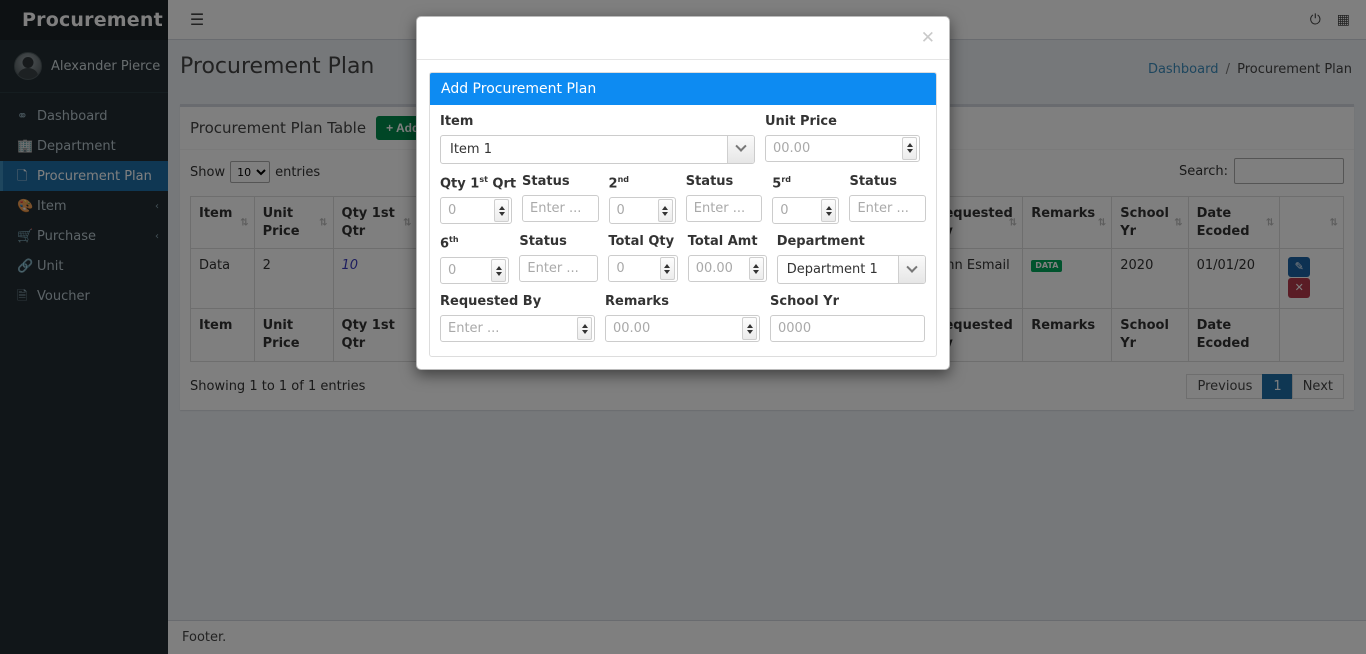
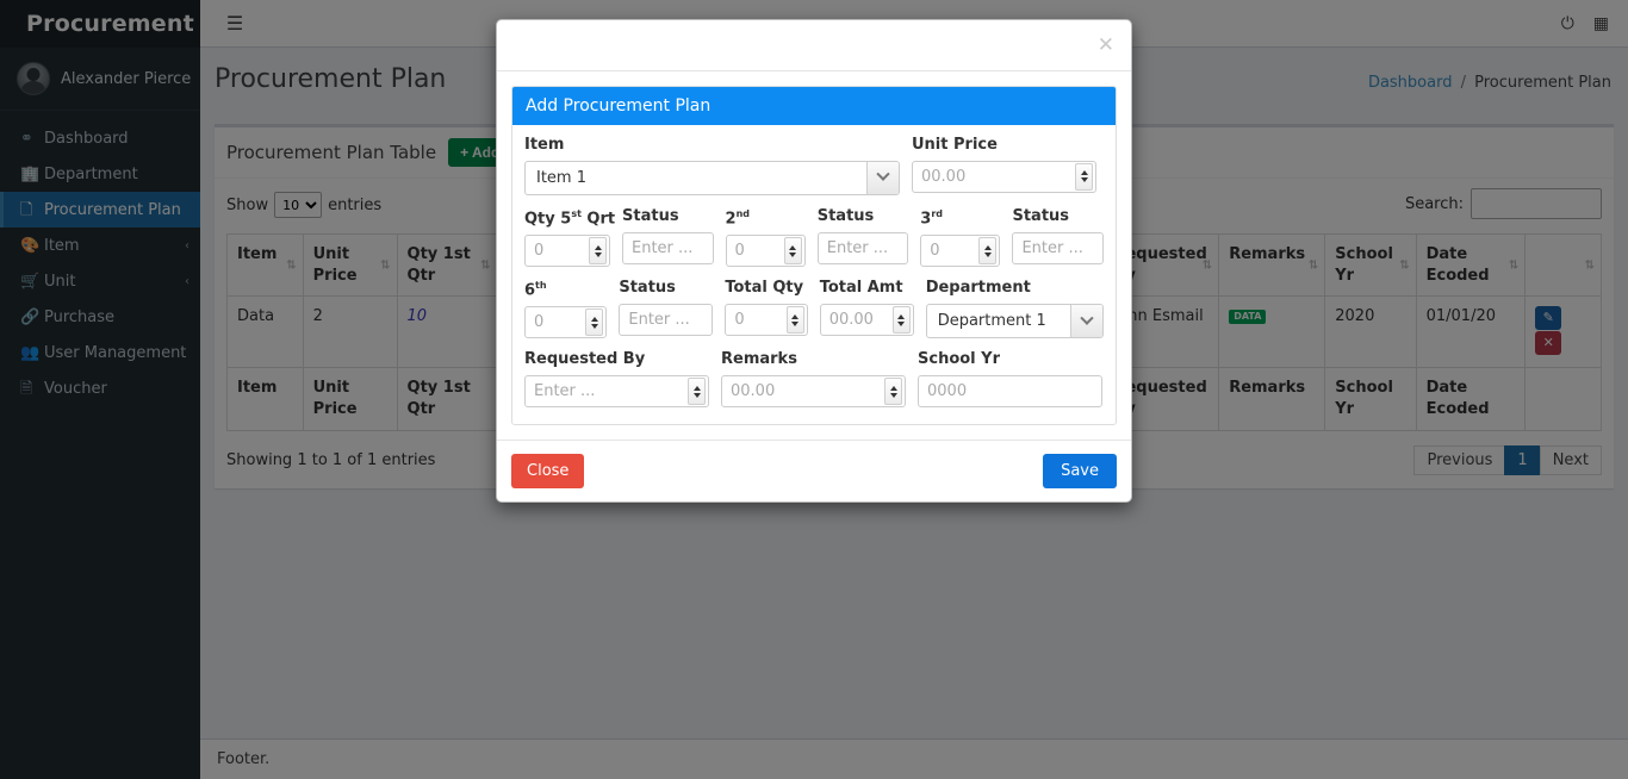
  Procurement
  Alexander Pierce
  ⚭
  Dashboard
  🏢
  Department
  🗋
  Procurement Plan
  🎨
  Item
  ‹
  🛒
- Purchase
+ Unit
  ‹
  🔗
- Unit
+ Purchase
+ 👥
+ User Management
  🗎
  Voucher
  ☰
  ⏻
  ▦
  Procurement Plan
  Dashboard / Procurement Plan
  Procurement Plan Table
  + Ad
  Show
  10
  entries
  Search:
  Data	2	10								hn Esmail	DATA	2020	01/01/20	✎ ✕
  Showing 1 to 1 of 1 entries
  Previous
  1
  Next
  Footer.
  ✕
  Add Procurement Plan
  Item
  Item 1
  Unit Price
  00.00
- Qty 1st Qrt
+ Qty 5st Qrt
  0
  Status
  Enter ...
  2nd
  0
  Status
  Enter ...
- 5rd
+ 3rd
  0
  Status
  Enter ...
  6th
  0
  Status
  Enter ...
  Total Qty
  0
  Total Amt
  00.00
  Department
  Department 1
  Requested By
  Enter ...
  Remarks
  00.00
  School Yr
  0000
+ Close
+ Save
